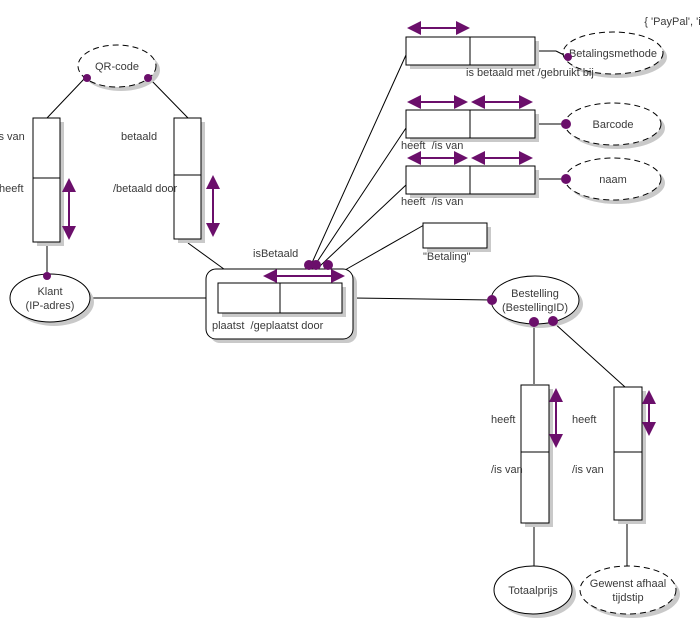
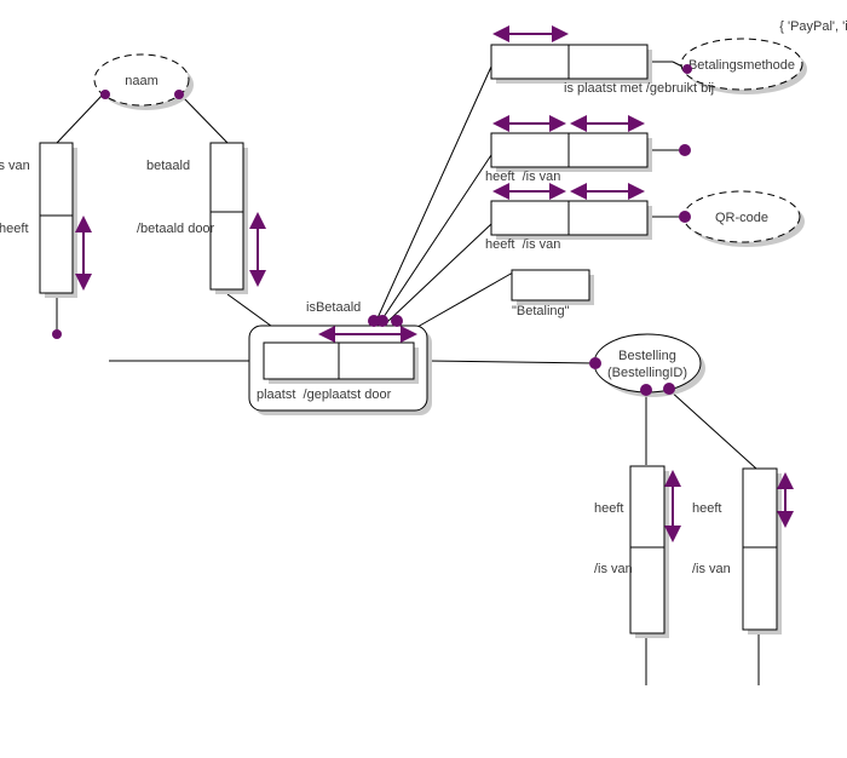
- QR-code
+ naam
- Klant
- (IP-adres)
  Bestelling
  (BestellingID)
  Betalingsmethode
- Barcode
- naam
+ QR-code
- Totaalprijs
- Gewenst afhaal
- tijdstip
  s van
  heeft
  betaald
  /betaald door
  isBetaald
  plaatst /geplaatst door
- is betaald met /gebruikt bij
+ is plaatst met /gebruikt bij
  heeft /is van
  heeft /is van
  "Betaling"
  heeft
  /is van
  heeft
  /is van
